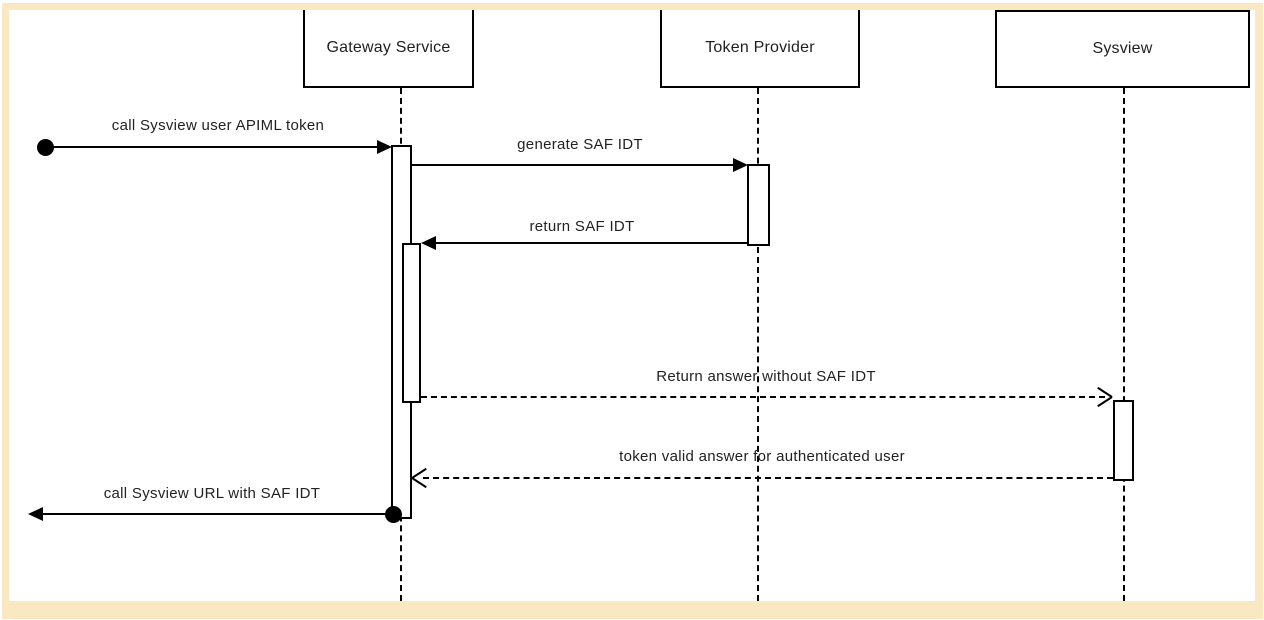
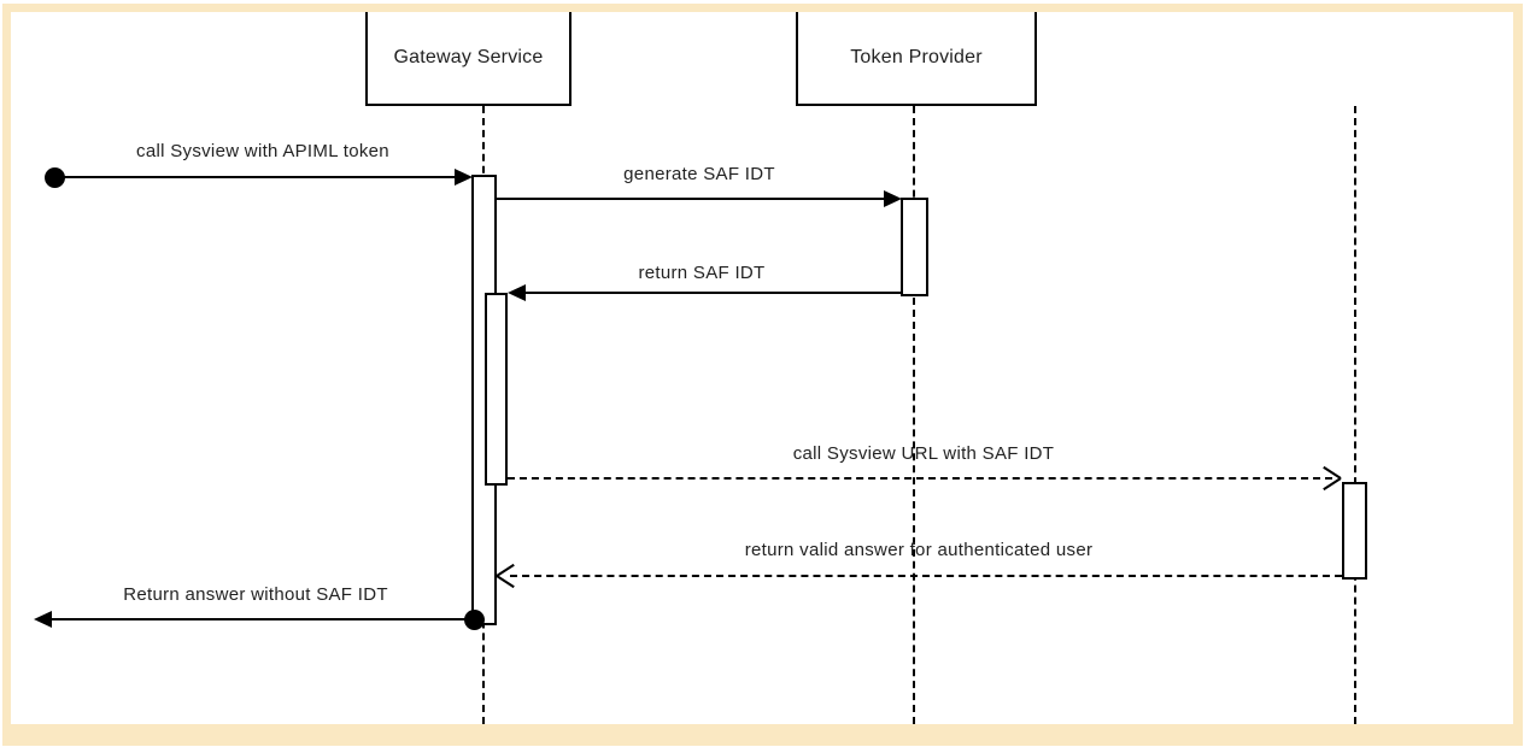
  Gateway Service
  Token Provider
- Sysview
- call Sysview user APIML token
+ call Sysview with APIML token
  generate SAF IDT
  return SAF IDT
- Return answer without SAF IDT
+ call Sysview URL with SAF IDT
- token valid answer for authenticated user
+ return valid answer for authenticated user
- call Sysview URL with SAF IDT
+ Return answer without SAF IDT
